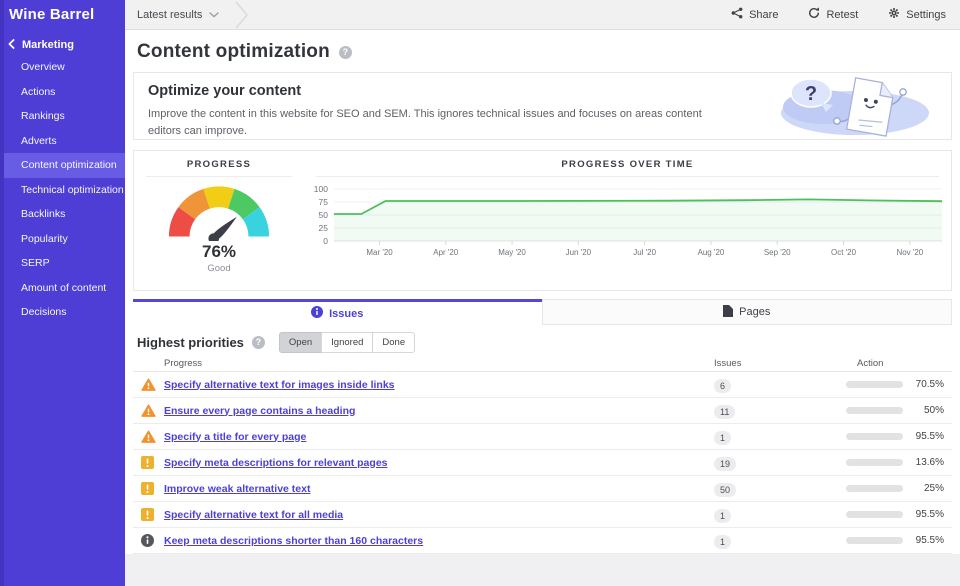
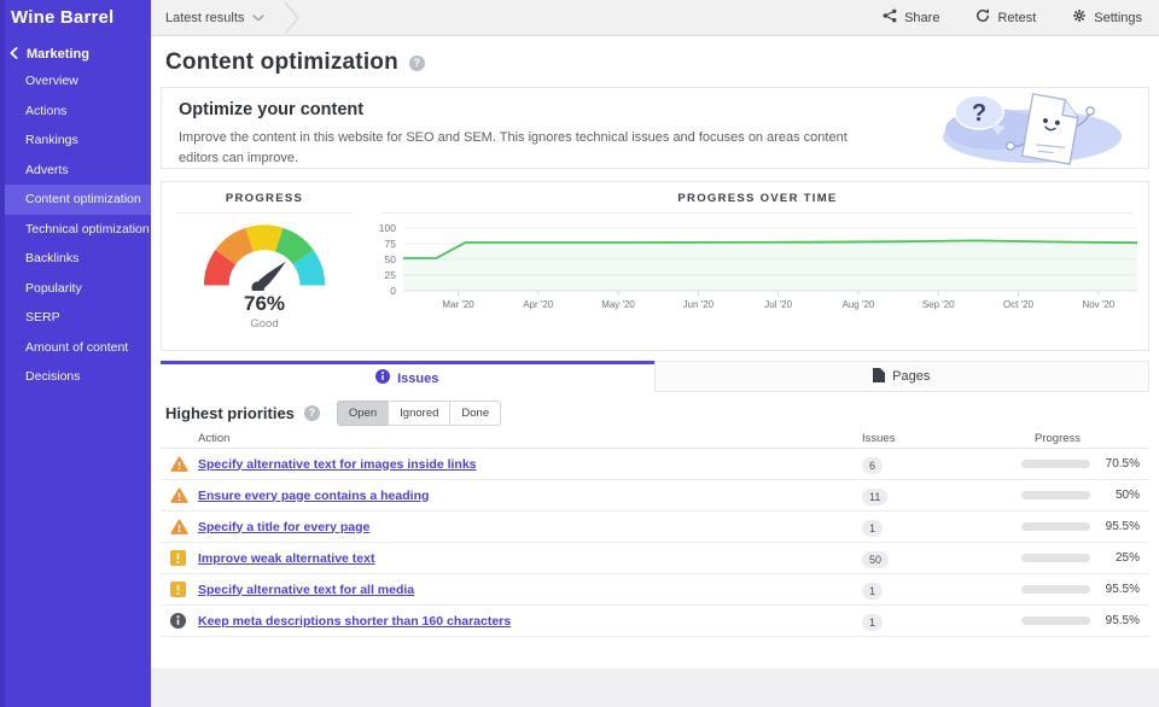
  Wine Barrel
  Marketing
  Overview
  Actions
  Rankings
  Adverts
  Content optimization
  Technical optimization
  Backlinks
  Popularity
  SERP
  Amount of content
  Decisions
  Latest results
  Share
  Retest
  Settings
  Content optimization
  Optimize your content
  Improve the content in this website for SEO and SEM. This ignores technical issues and focuses on areas content editors can improve.
  ?
  PROGRESS
  76%
  Good
  PROGRESS OVER TIME
  0
  25
  50
  75
  100
  Mar '20
  Apr '20
  May '20
  Jun '20
  Jul '20
  Aug '20
  Sep '20
  Oct '20
  Nov '20
  Issues
  Pages
  Highest priorities
  Open
  Ignored
  Done
- Progress
+ Action
  Issues
- Action
+ Progress
  Specify alternative text for images inside links
  6
  70.5%
  Ensure every page contains a heading
  11
  50%
  Specify a title for every page
  1
  95.5%
- Specify meta descriptions for relevant pages
- 19
- 13.6%
  Improve weak alternative text
  50
  25%
  Specify alternative text for all media
  1
  95.5%
  Keep meta descriptions shorter than 160 characters
  1
  95.5%
